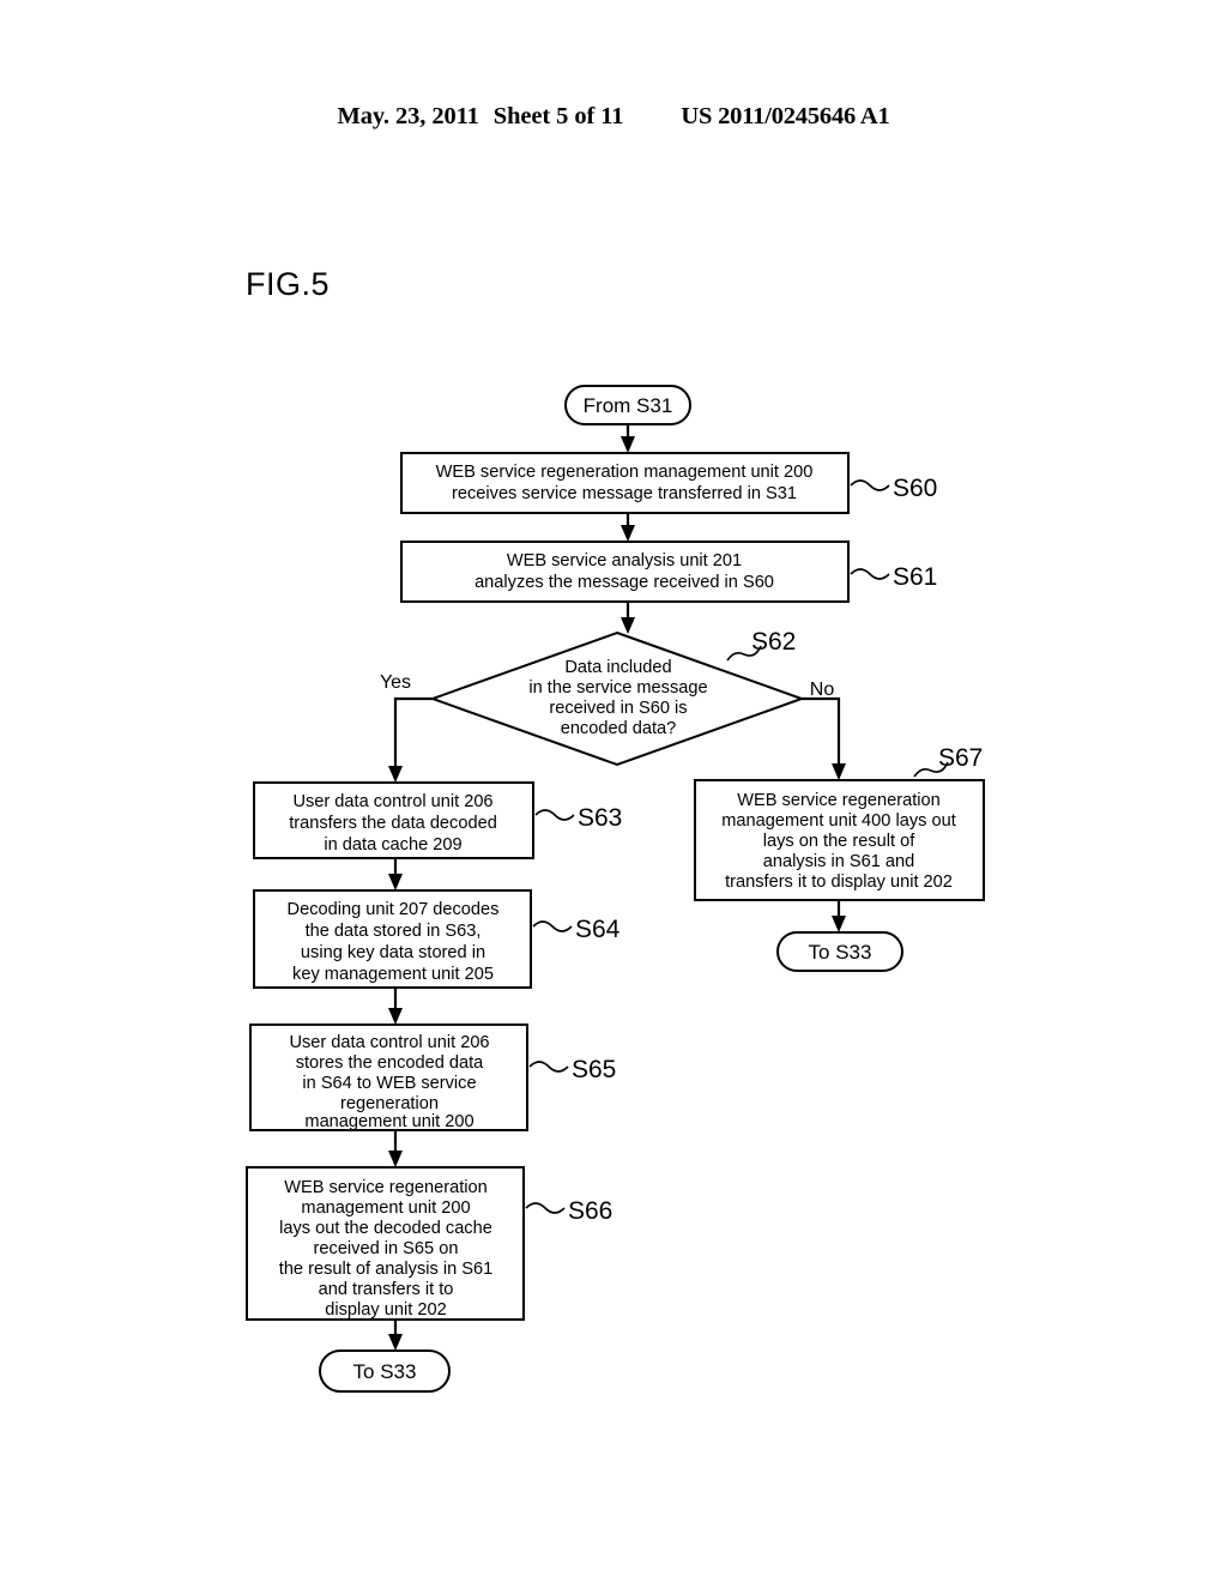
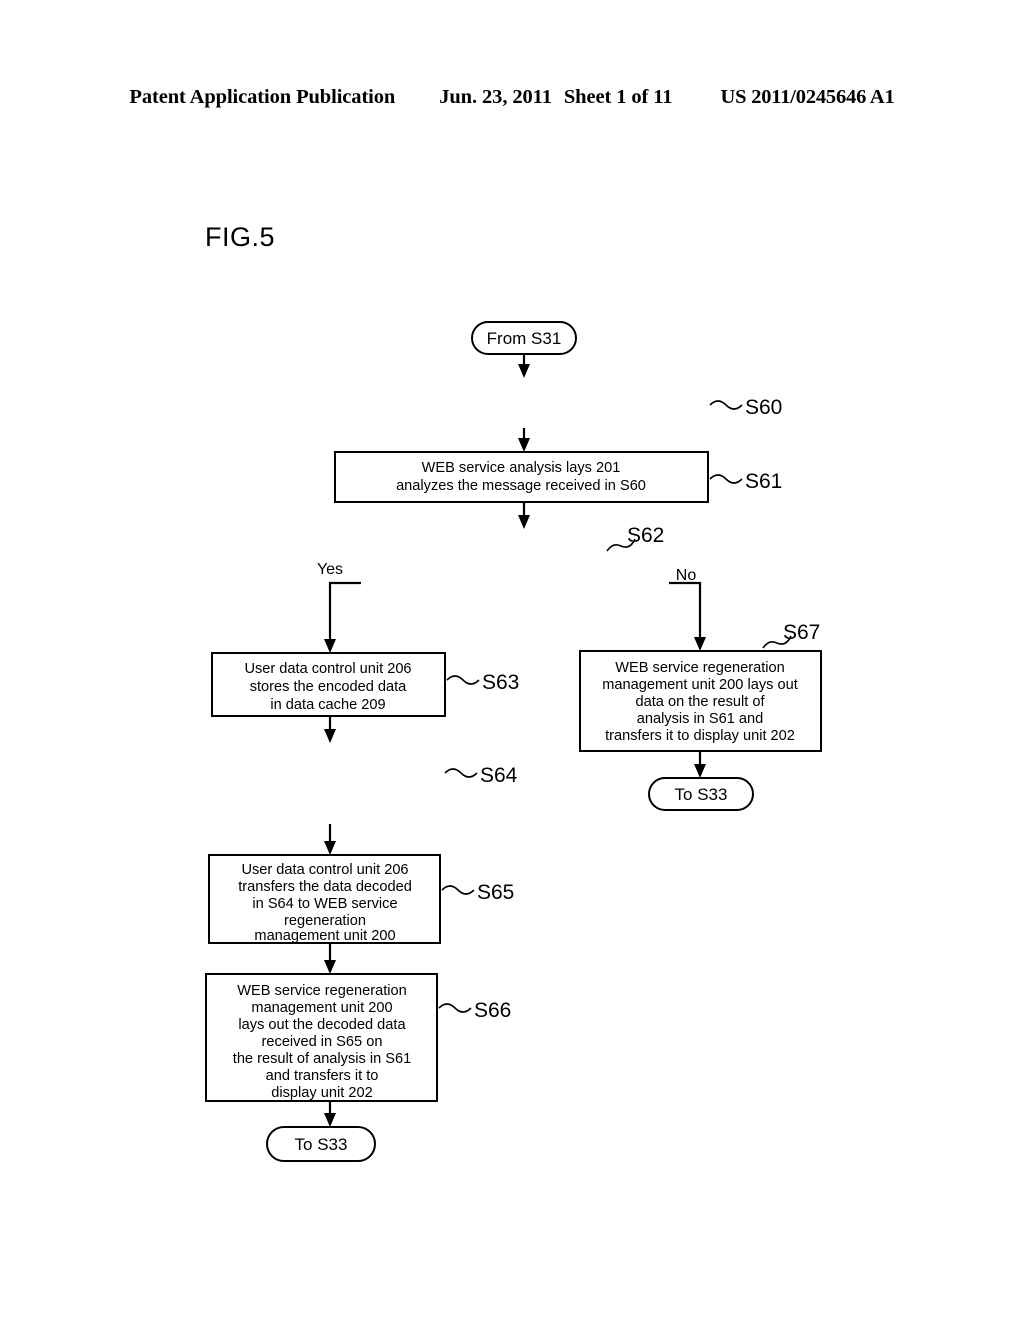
+ Patent Application Publication
- May. 23, 2011
+ Jun. 23, 2011
- Sheet 5 of 11
+ Sheet 1 of 11
  US 2011/0245646 A1
  FIG.5
  From S31
- WEB service regeneration management unit 200
- receives service message transferred in S31
  S60
- WEB service analysis unit 201
+ WEB service analysis lays 201
  analyzes the message received in S60
  S61
- Data included
- in the service message
- received in S60 is
- encoded data?
  S62
  Yes
  No
  User data control unit 206
- transfers the data decoded
+ stores the encoded data
  in data cache 209
  S63
- Decoding unit 207 decodes
- the data stored in S63,
- using key data stored in
- key management unit 205
  S64
  User data control unit 206
- stores the encoded data
+ transfers the data decoded
  in S64 to WEB service
  regeneration
  management unit 200
  S65
  WEB service regeneration
  management unit 200
- lays out the decoded cache
+ lays out the decoded data
  received in S65 on
  the result of analysis in S61
  and transfers it to
  display unit 202
  S66
  WEB service regeneration
- management unit 400 lays out
+ management unit 200 lays out
- lays on the result of
+ data on the result of
  analysis in S61 and
  transfers it to display unit 202
  S67
  To S33
  To S33
